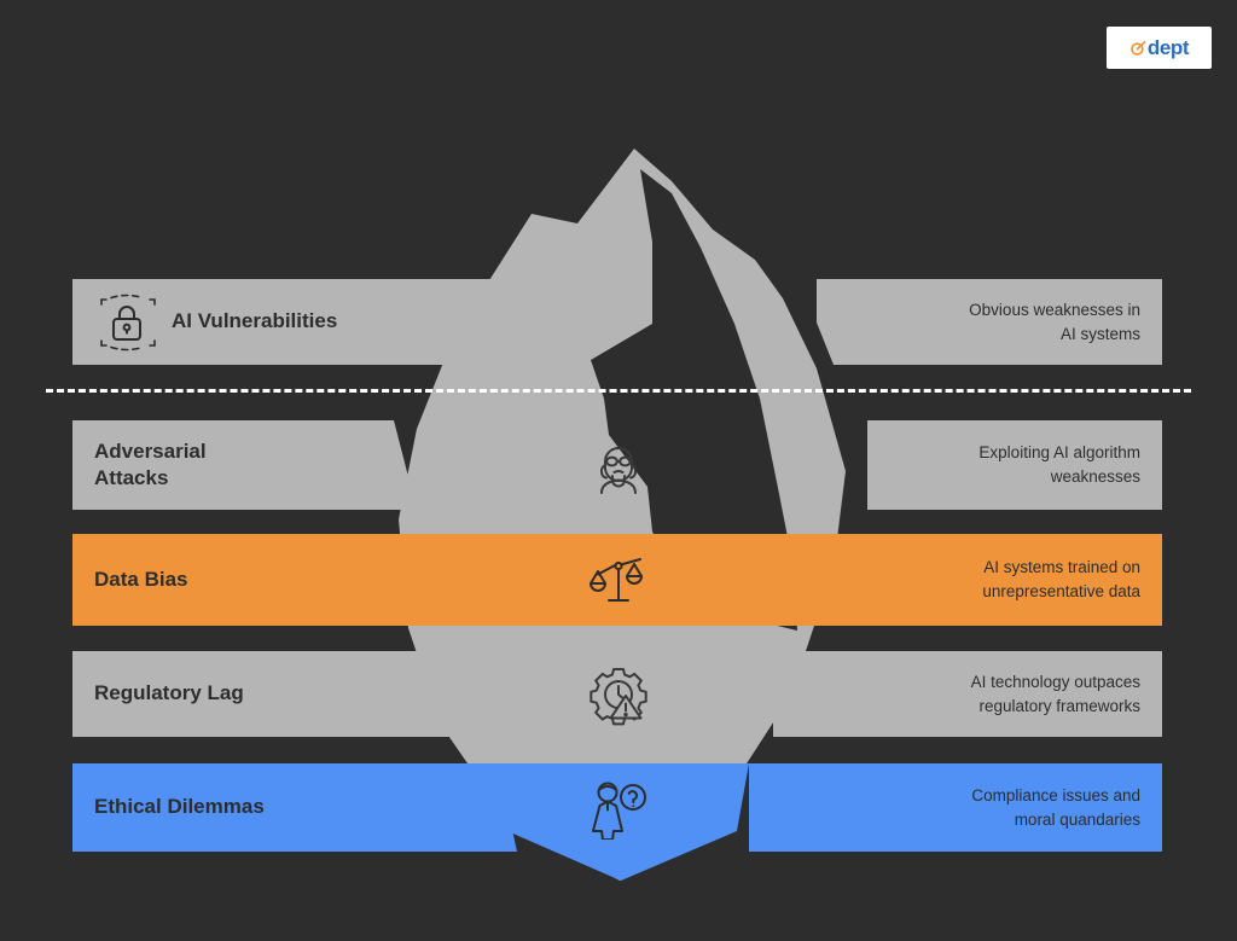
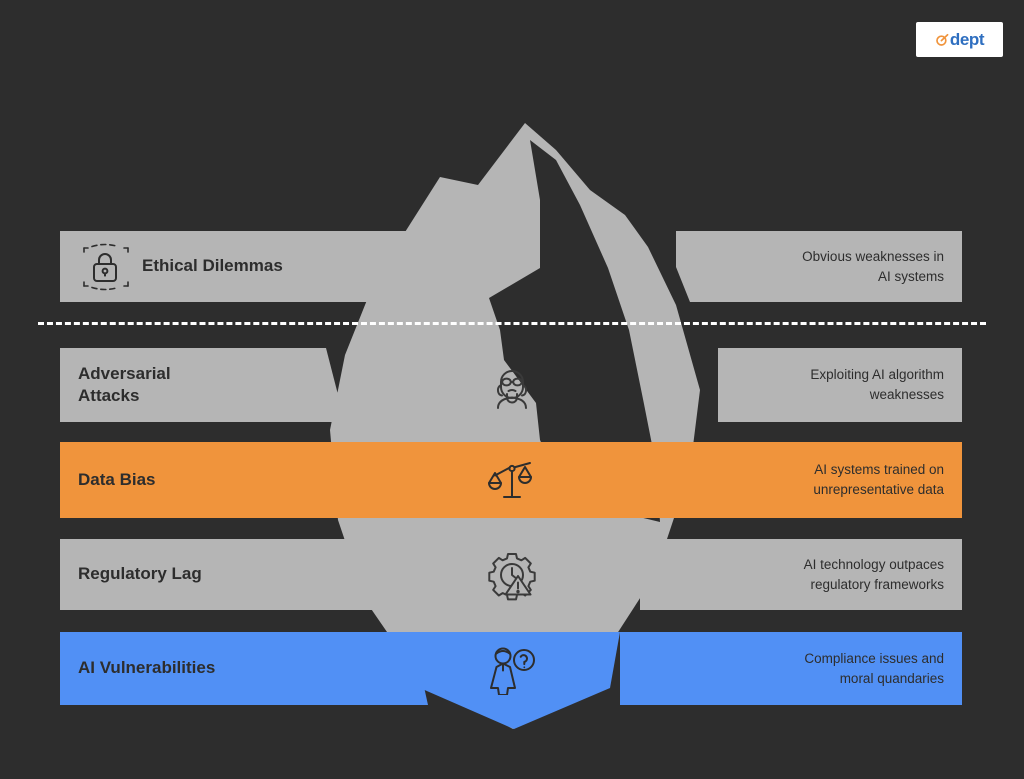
  dept
- AI Vulnerabilities
+ Ethical Dilemmas
  Obvious weaknesses in
  AI systems
  Adversarial
  Attacks
  Exploiting AI algorithm
  weaknesses
  Data Bias
  AI systems trained on
  unrepresentative data
  Regulatory Lag
  AI technology outpaces
  regulatory frameworks
- Ethical Dilemmas
+ AI Vulnerabilities
  Compliance issues and
  moral quandaries
